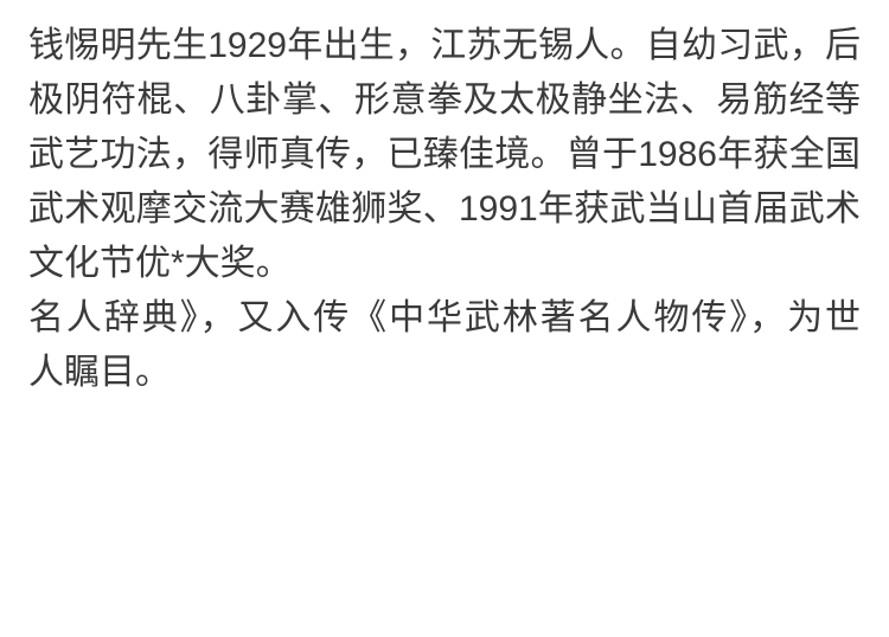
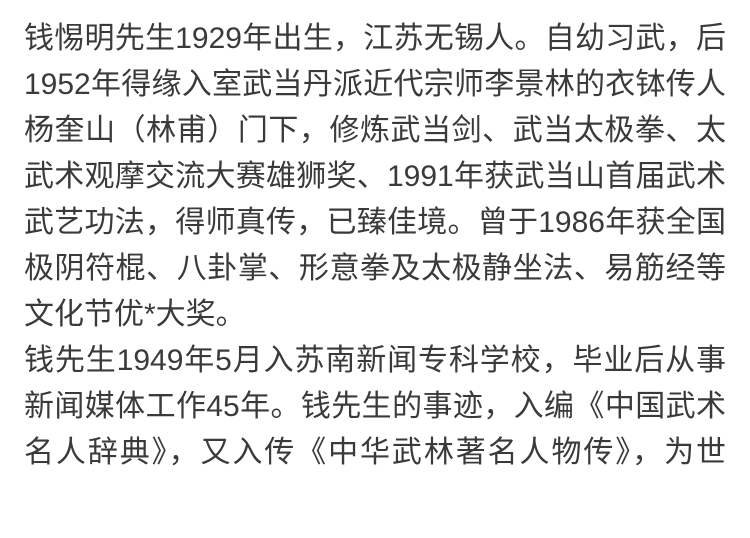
  钱惕明先生1929年出生，江苏无锡人。自幼习武，后
+ 1952年得缘入室武当丹派近代宗师李景林的衣钵传人
+ 杨奎山（林甫）门下，修炼武当剑、武当太极拳、太
- 极阴符棍、八卦掌、形意拳及太极静坐法、易筋经等
+ 武术观摩交流大赛雄狮奖、1991年获武当山首届武术
  武艺功法，得师真传，已臻佳境。曾于1986年获全国
- 武术观摩交流大赛雄狮奖、1991年获武当山首届武术
+ 极阴符棍、八卦掌、形意拳及太极静坐法、易筋经等
  文化节优*大奖。
+ 钱先生1949年5月入苏南新闻专科学校，毕业后从事
+ 新闻媒体工作45年。钱先生的事迹，入编《中国武术
  名人辞典》，又入传《中华武林著名人物传》，为世
- 人瞩目。
